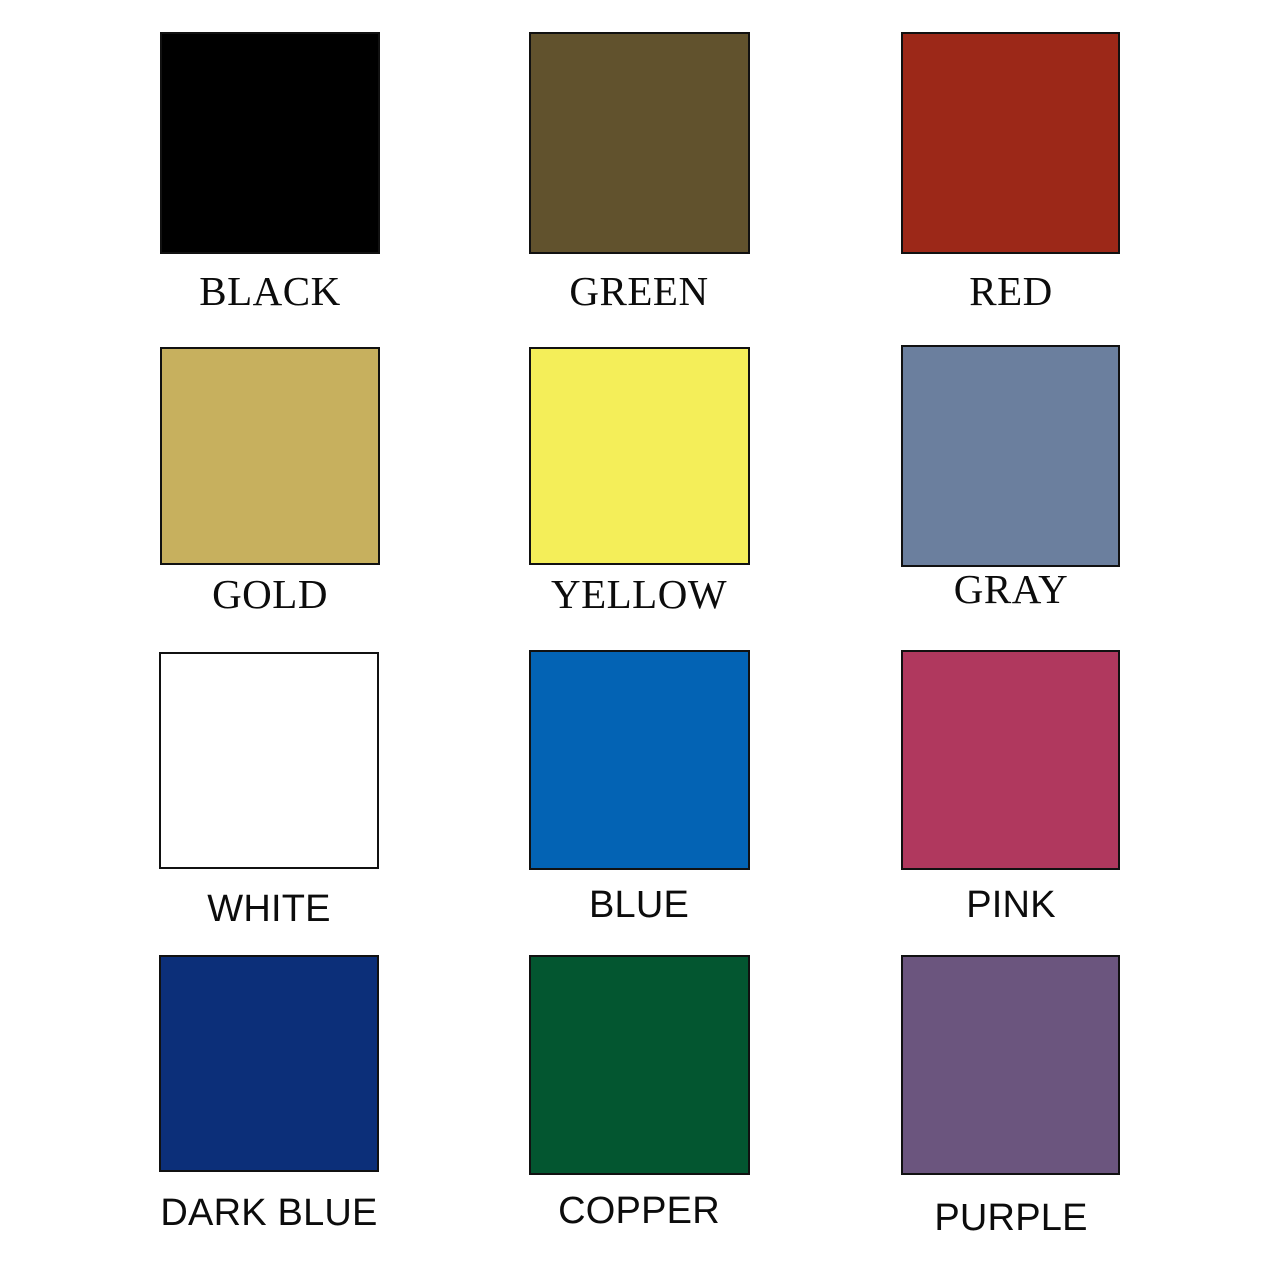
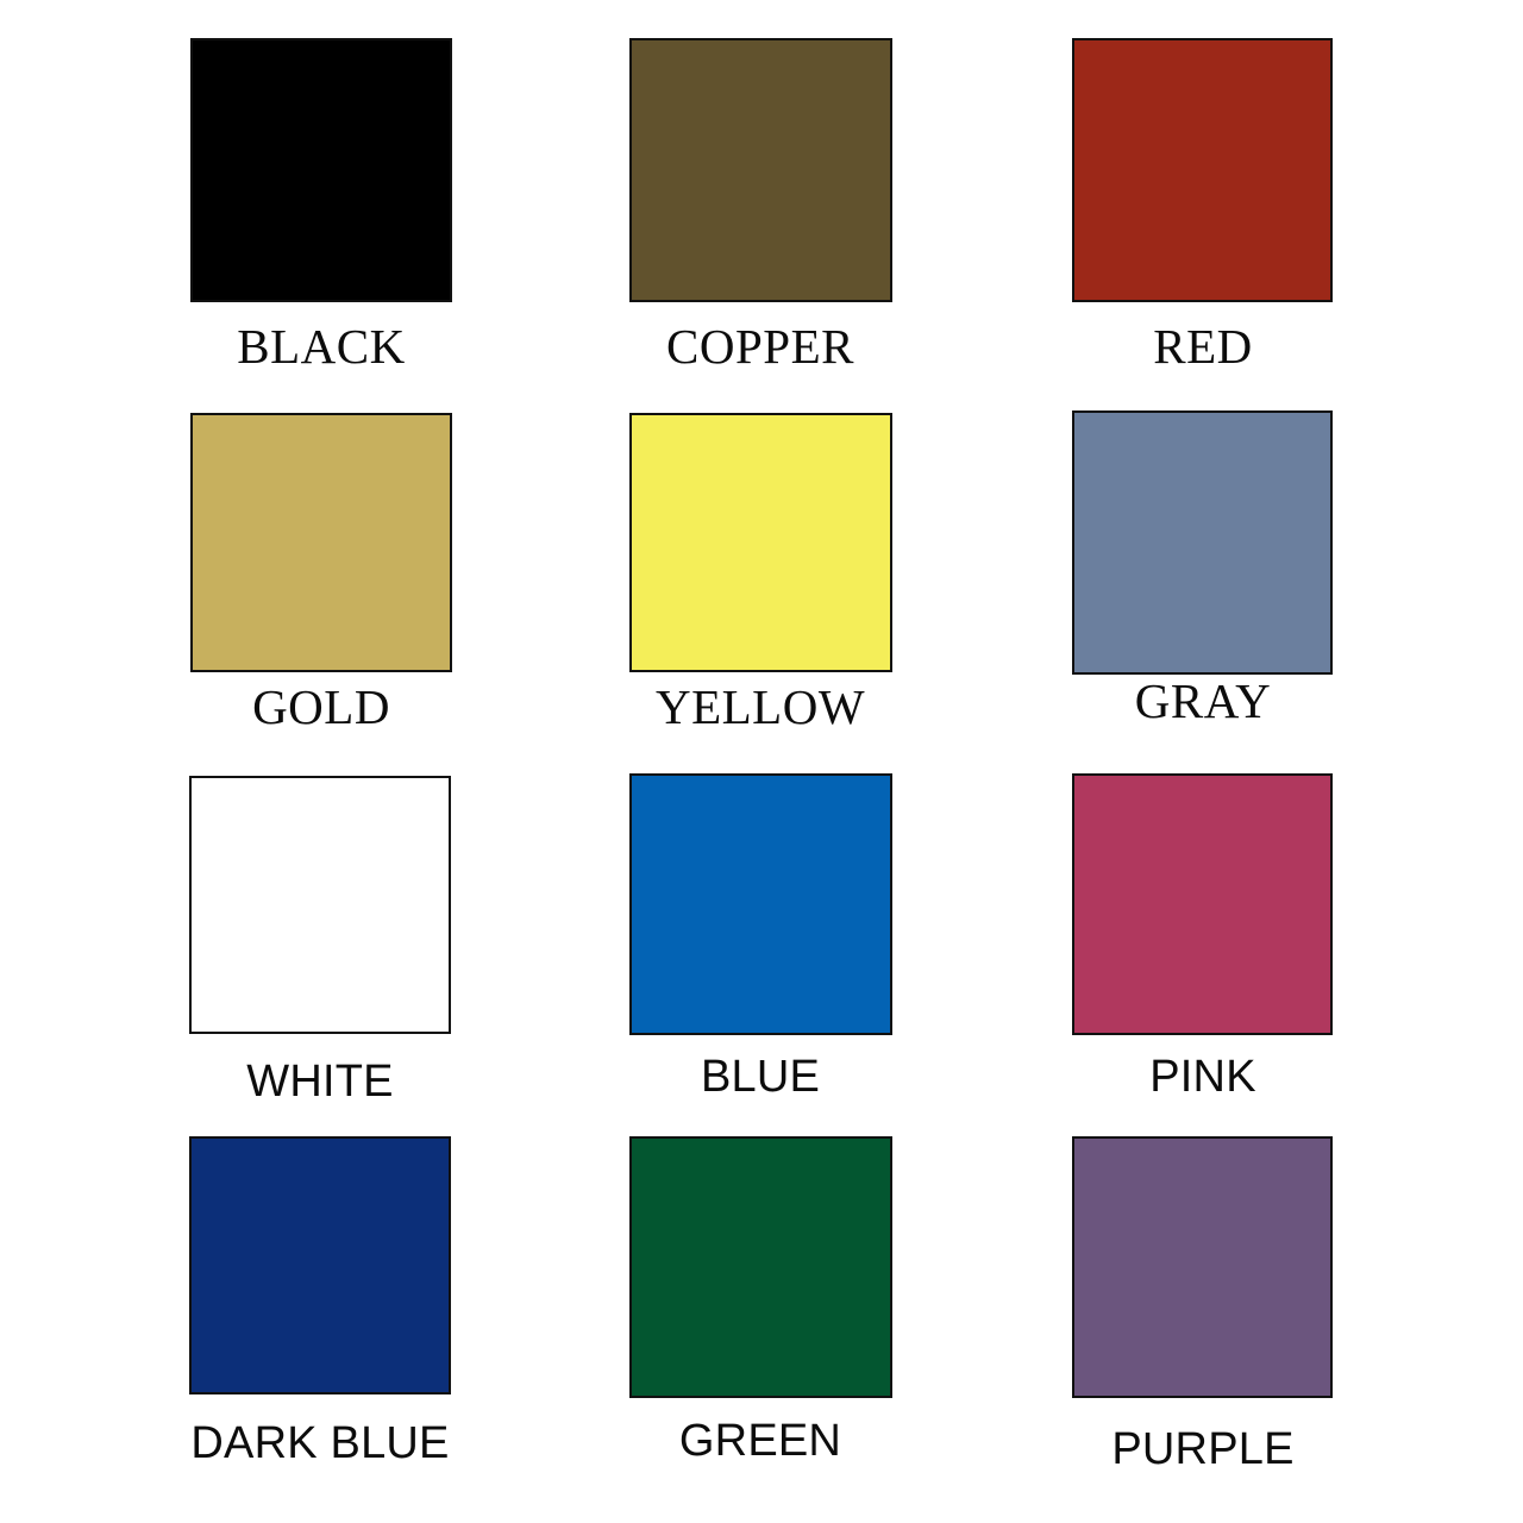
  BLACK
- GREEN
+ COPPER
  RED
  GOLD
  YELLOW
  GRAY
  WHITE
  BLUE
  PINK
  DARK BLUE
- COPPER
+ GREEN
  PURPLE
